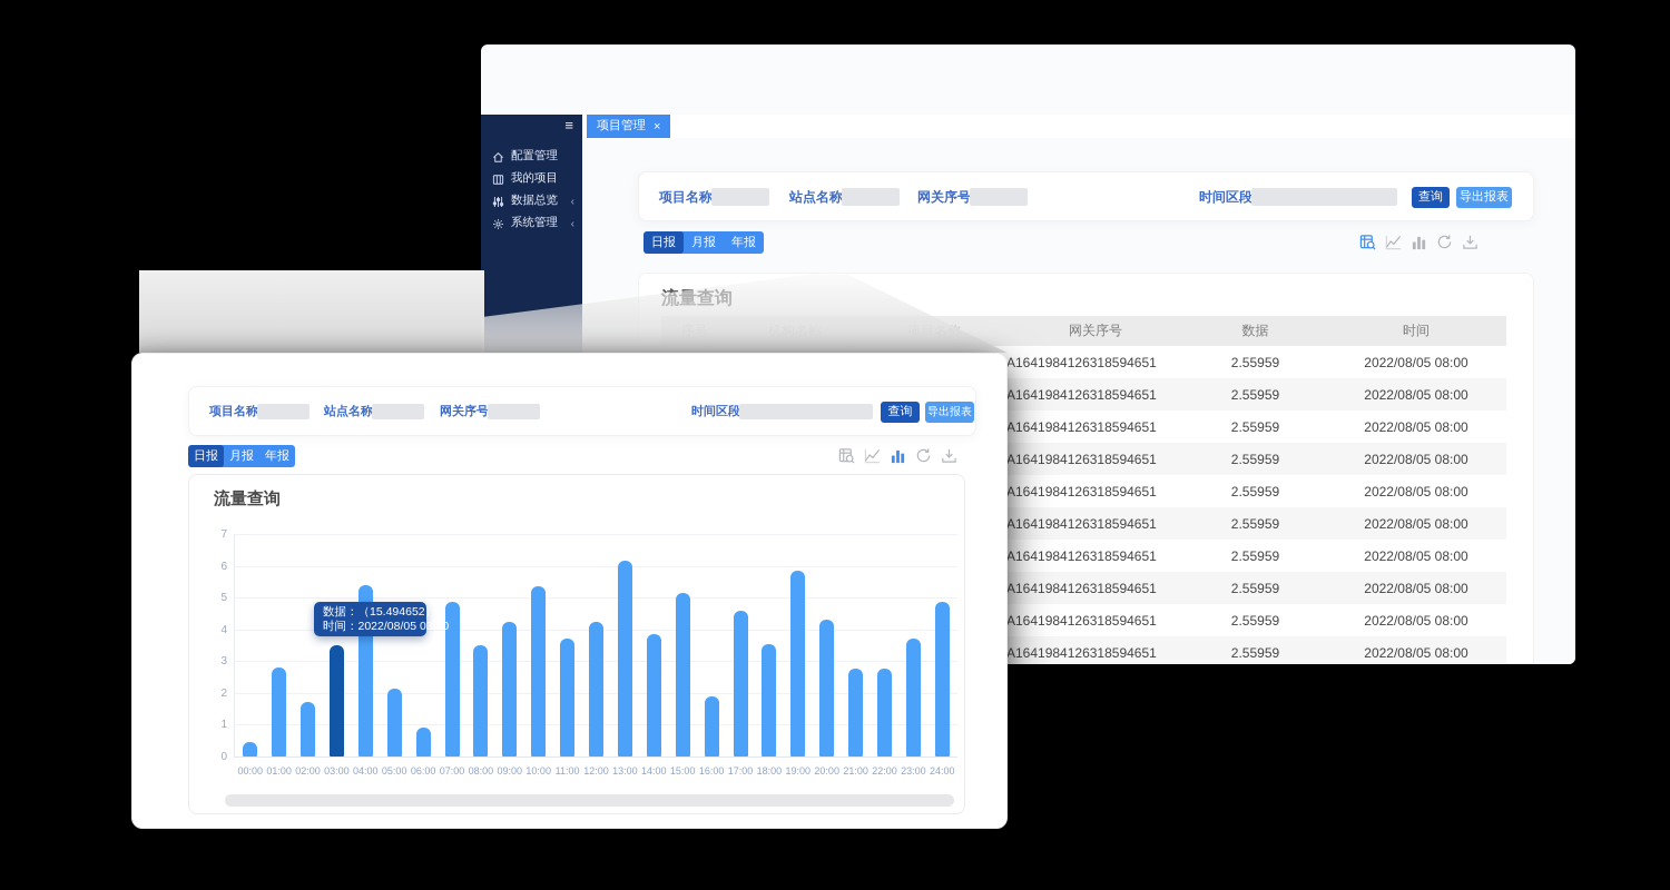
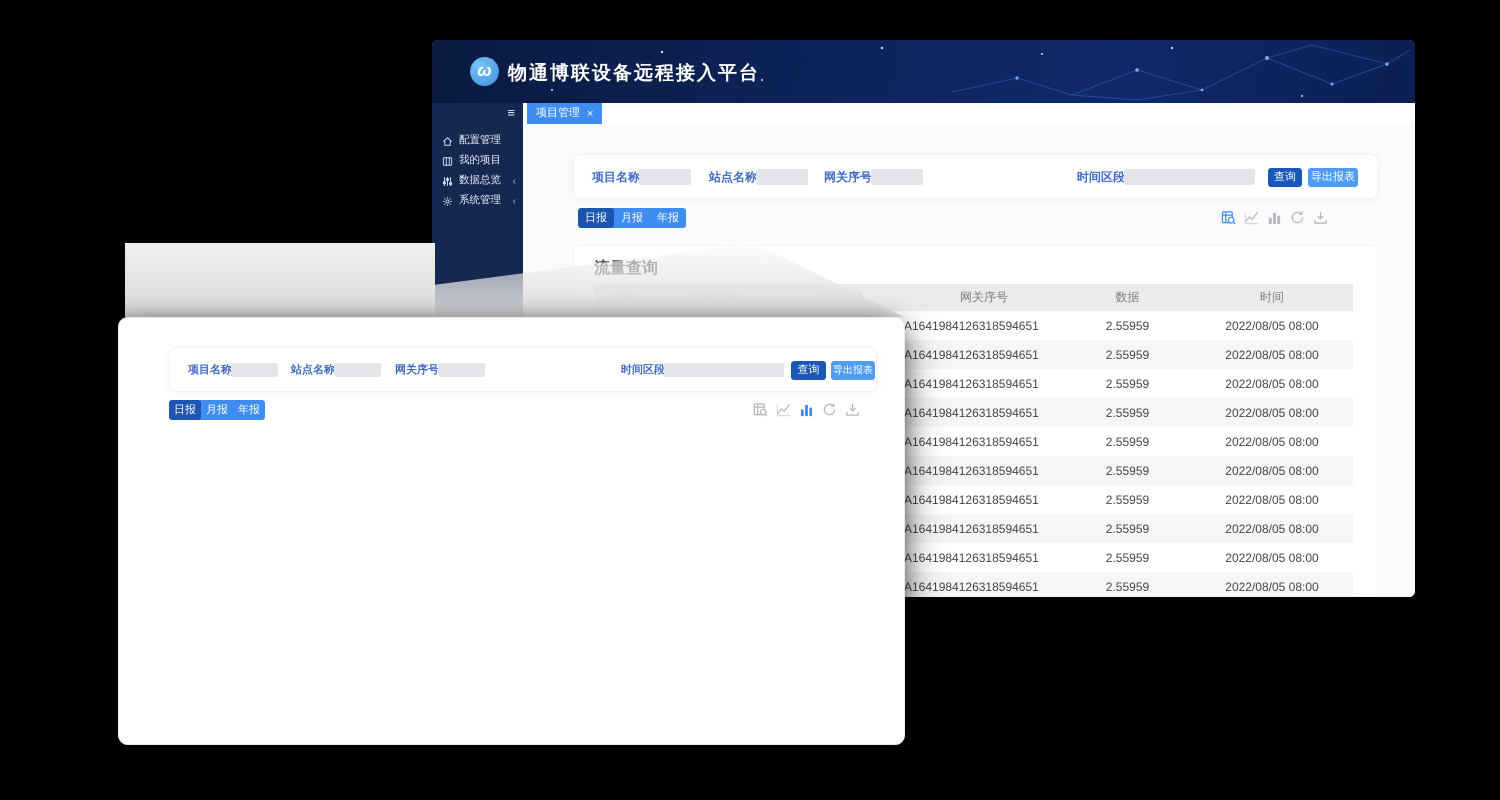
+ ω
+ 物通博联设备远程接入平台
  ≡
  项目管理
  ×
  配置管理
  我的项目
  数据总览
  ‹
  系统管理
  ‹
  项目名称
  站点名称
  网关序号
  时间区段
  查询
  导出报表
  日报
  月报
  年报
  网关序号
  数据
  时间
  A1641984126318594651
  2.55959
  2022/08/05 08:00
  A1641984126318594651
  2.55959
  2022/08/05 08:00
  A1641984126318594651
  2.55959
  2022/08/05 08:00
  A1641984126318594651
  2.55959
  2022/08/05 08:00
  A1641984126318594651
  2.55959
  2022/08/05 08:00
  A1641984126318594651
  2.55959
  2022/08/05 08:00
  A1641984126318594651
  2.55959
  2022/08/05 08:00
  A1641984126318594651
  2.55959
  2022/08/05 08:00
  A1641984126318594651
  2.55959
  2022/08/05 08:00
  A1641984126318594651
  2.55959
  2022/08/05 08:00
  项目名称
  站点名称
  网关序号
  时间区段
  查询
  导出报表
  日报
  月报
  年报
- 流量查询
- 0
- 1
- 2
- 3
- 4
- 5
- 6
- 7
- 00:00
- 01:00
- 02:00
- 03:00
- 04:00
- 05:00
- 06:00
- 07:00
- 08:00
- 09:00
- 10:00
- 11:00
- 12:00
- 13:00
- 14:00
- 15:00
- 16:00
- 17:00
- 18:00
- 19:00
- 20:00
- 21:00
- 22:00
- 23:00
- 24:00
- 数据：（15.494652）
- 时间：2022/08/05 03:00
